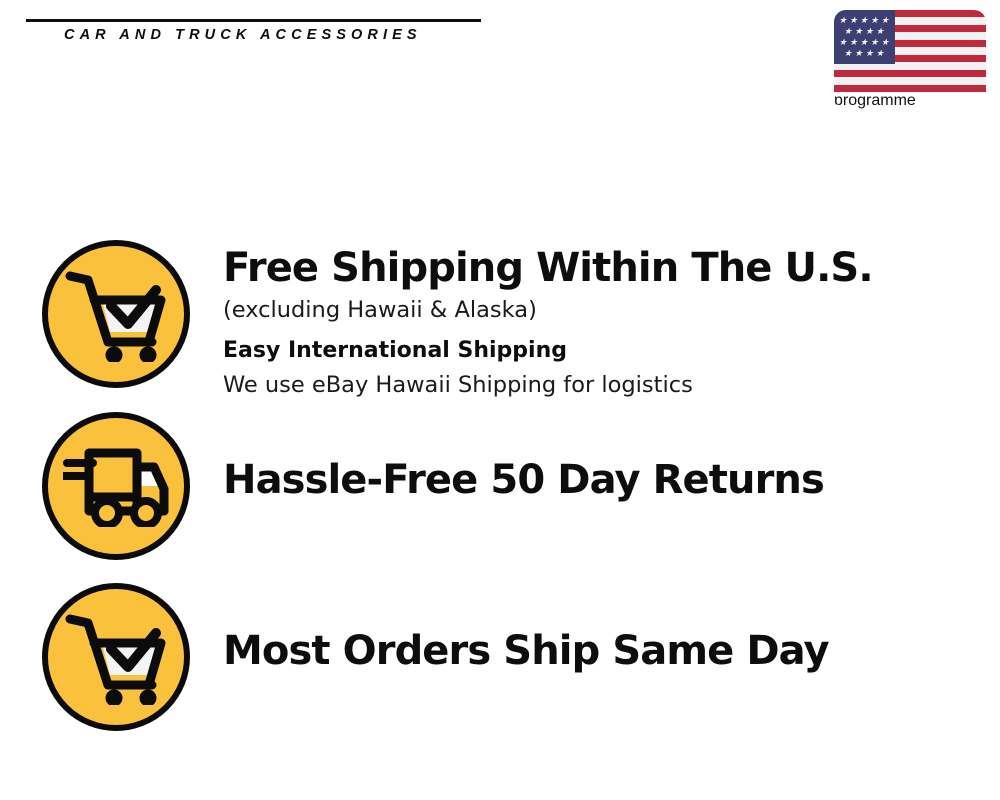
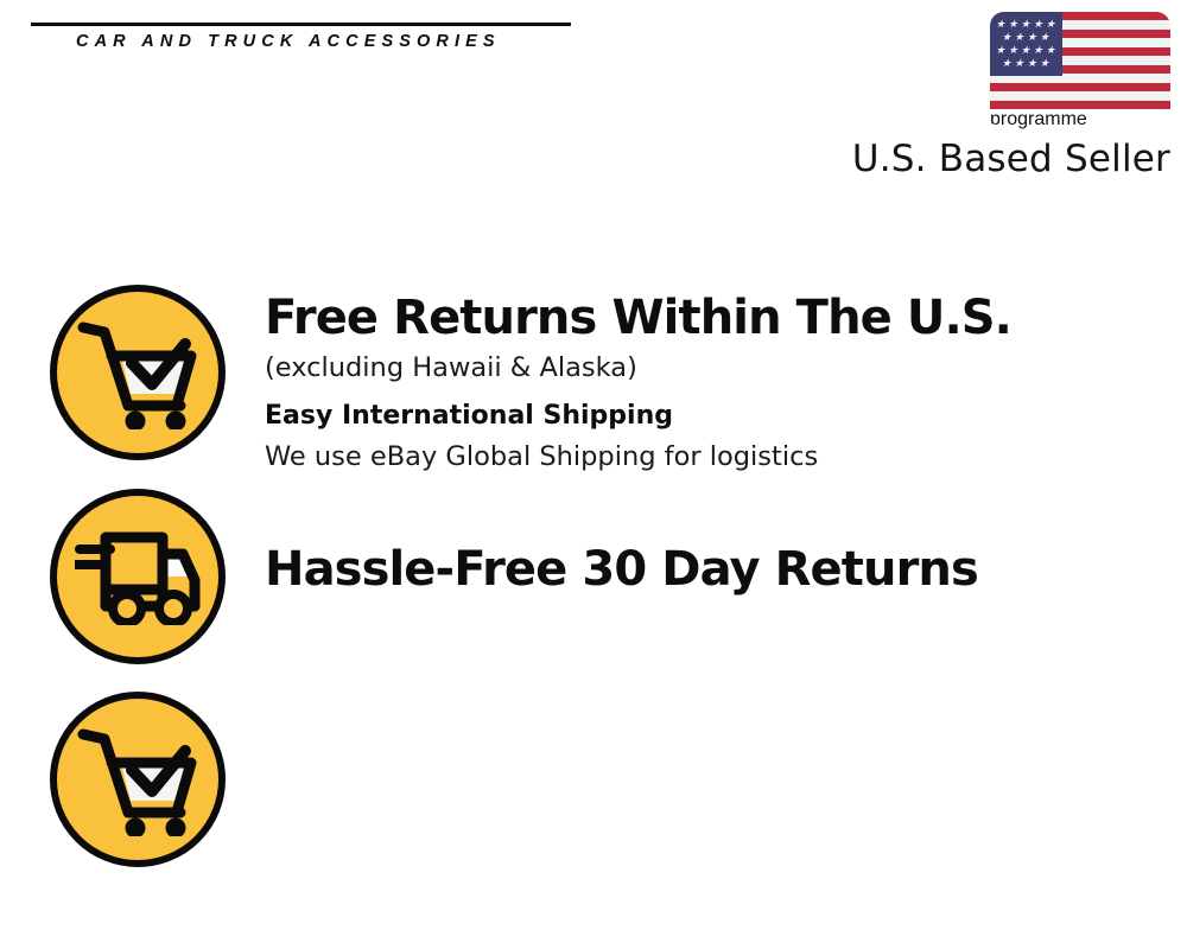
  CAR AND TRUCK ACCESSORIES
  programme
+ U.S. Based Seller
- Free Shipping Within The U.S.
+ Free Returns Within The U.S.
  (excluding Hawaii & Alaska)
  Easy International Shipping
- We use eBay Hawaii Shipping for logistics
+ We use eBay Global Shipping for logistics
- Hassle-Free 50 Day Returns
+ Hassle-Free 30 Day Returns
- Most Orders Ship Same Day
